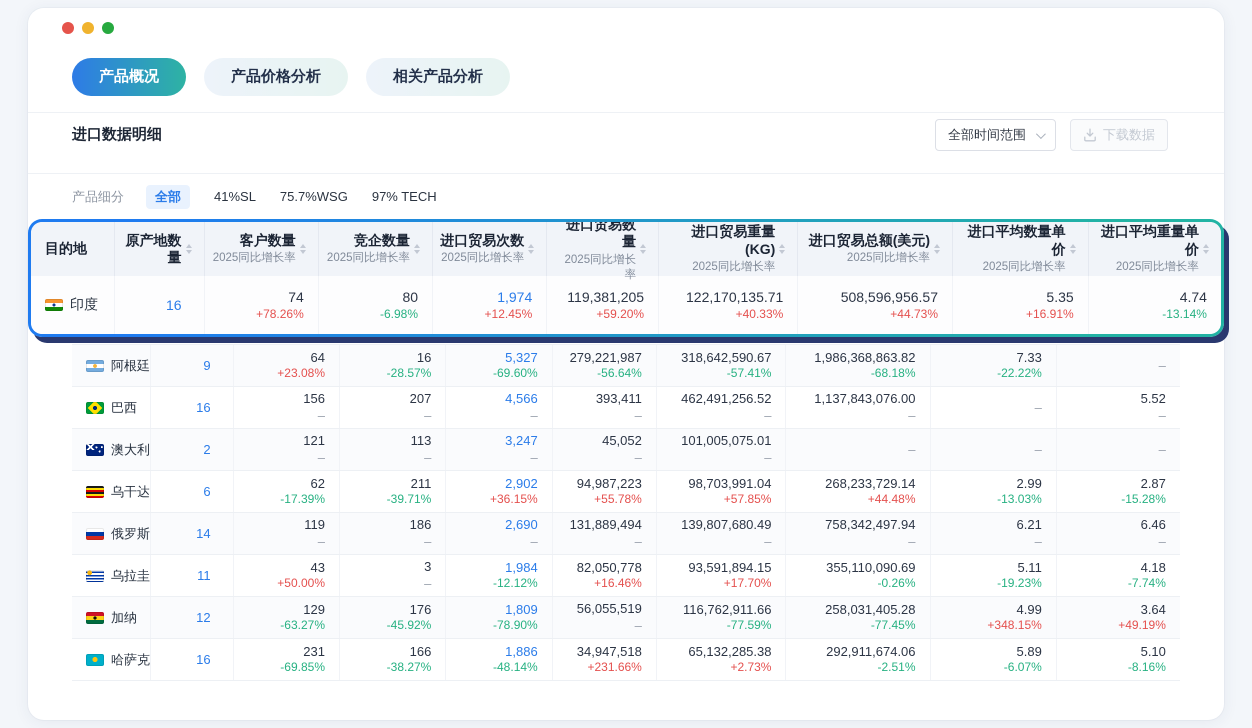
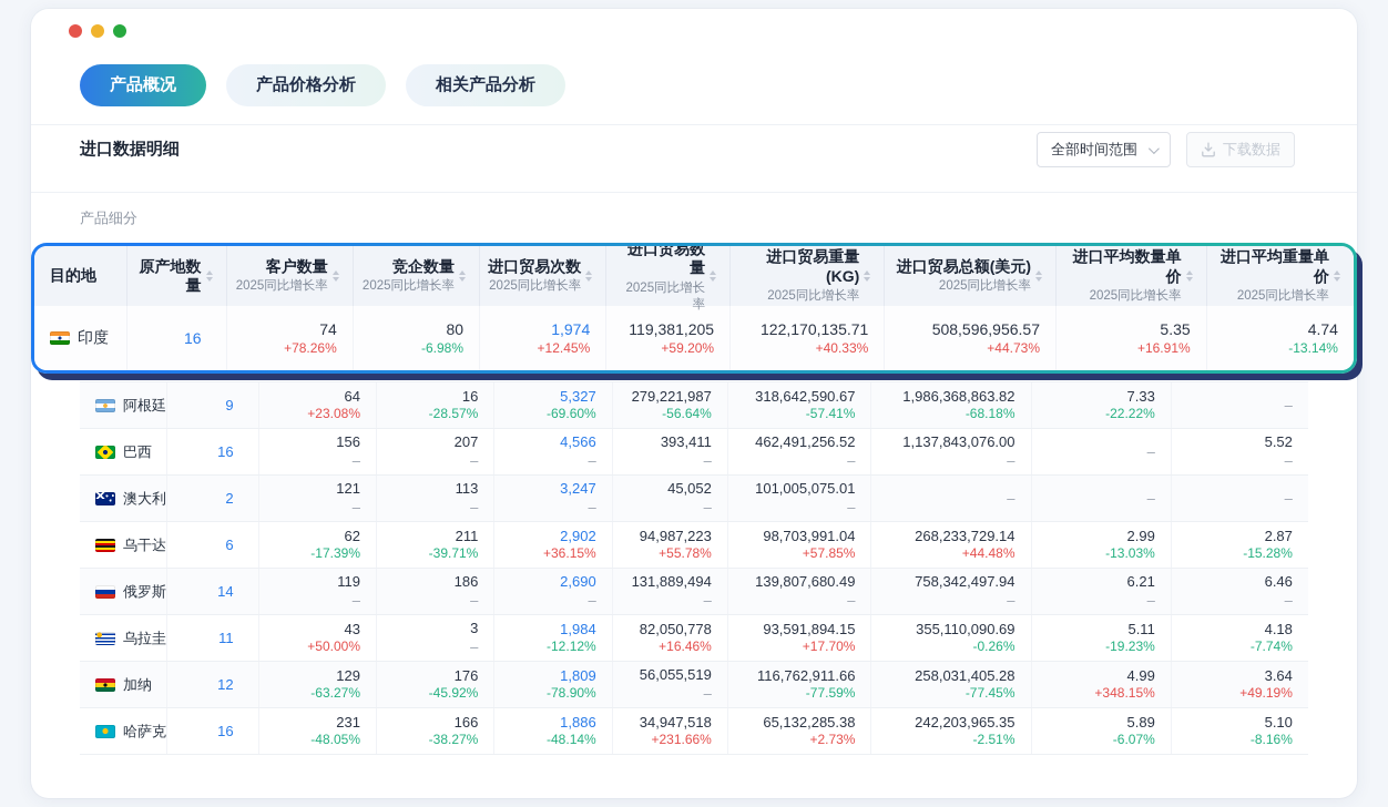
  产品概况
  产品价格分析
  相关产品分析
  进口数据明细
  全部时间范围
  下载数据
  产品细分
- 全部
- 41%SL
- 75.7%WSG
- 97% TECH
  目的地
  原产地数量
  客户数量
  2025同比增长率
  竞企数量
  2025同比增长率
  进口贸易次数
  2025同比增长率
  进口贸易数量
  2025同比增长率
  进口贸易重量(KG)
  2025同比增长率
  进口贸易总额(美元)
  2025同比增长率
  进口平均数量单价
  2025同比增长率
  进口平均重量单价
  2025同比增长率
  印度
  16
  74
  +78.26%
  80
  -6.98%
  1,974
  +12.45%
  119,381,205
  +59.20%
  122,170,135.71
  +40.33%
  508,596,956.57
  +44.73%
  5.35
  +16.91%
  4.74
  -13.14%
  阿根廷
  9
  64
  +23.08%
  16
  -28.57%
  5,327
  -69.60%
  279,221,987
  -56.64%
  318,642,590.67
  -57.41%
  1,986,368,863.82
  -68.18%
  7.33
  -22.22%
  –
  巴西
  16
  156
  –
  207
  –
  4,566
  –
  393,411
  –
  462,491,256.52
  –
  1,137,843,076.00
  –
  –
  5.52
  –
  澳大利
  2
  121
  –
  113
  –
  3,247
  –
  45,052
  –
  101,005,075.01
  –
  –
  –
  –
  乌干达
  6
  62
  -17.39%
  211
  -39.71%
  2,902
  +36.15%
  94,987,223
  +55.78%
  98,703,991.04
  +57.85%
  268,233,729.14
  +44.48%
  2.99
  -13.03%
  2.87
  -15.28%
  俄罗斯
  14
  119
  –
  186
  –
  2,690
  –
  131,889,494
  –
  139,807,680.49
  –
  758,342,497.94
  –
  6.21
  –
  6.46
  –
  乌拉圭
  11
  43
  +50.00%
  3
  –
  1,984
  -12.12%
  82,050,778
  +16.46%
  93,591,894.15
  +17.70%
  355,110,090.69
  -0.26%
  5.11
  -19.23%
  4.18
  -7.74%
  加纳
  12
  129
  -63.27%
  176
  -45.92%
  1,809
  -78.90%
  56,055,519
  –
  116,762,911.66
  -77.59%
  258,031,405.28
  -77.45%
  4.99
  +348.15%
  3.64
  +49.19%
  16
  231
- -69.85%
+ -48.05%
  166
  -38.27%
  1,886
  -48.14%
  34,947,518
  +231.66%
  65,132,285.38
  +2.73%
- 292,911,674.06
+ 242,203,965.35
  -2.51%
  5.89
  -6.07%
  5.10
  -8.16%
